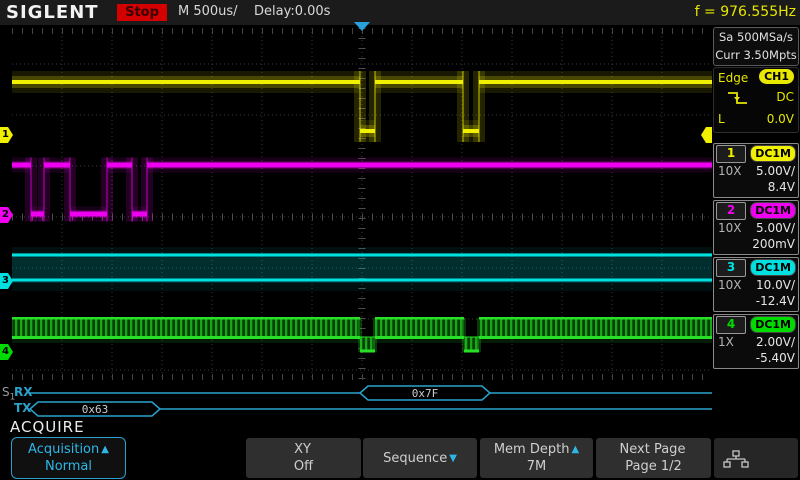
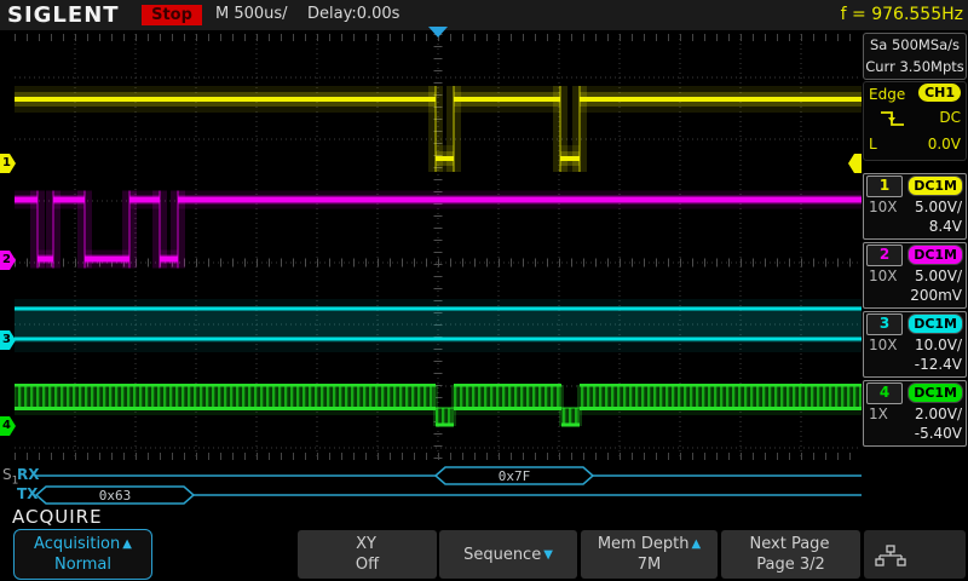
  SIGLENT
  Stop
  M 500us/
  Delay:0.00s
  f = 976.555Hz
  1
  2
  3
  4
  S1
  RX
  TX
  0x7F
  0x63
  Sa 500MSa/s
  Curr 3.50Mpts
  Edge
  CH1
  DC
  L
  0.0V
  1
  DC1M
  10X
  5.00V/
  8.4V
  2
  DC1M
  10X
  5.00V/
  200mV
  3
  DC1M
  10X
  10.0V/
  -12.4V
  4
  DC1M
  1X
  2.00V/
  -5.40V
  ACQUIRE
  Acquisition ▲
  Normal
  XY
  Off
  Sequence ▼
  Mem Depth ▲
  7M
  Next Page
- Page 1/2
+ Page 3/2
